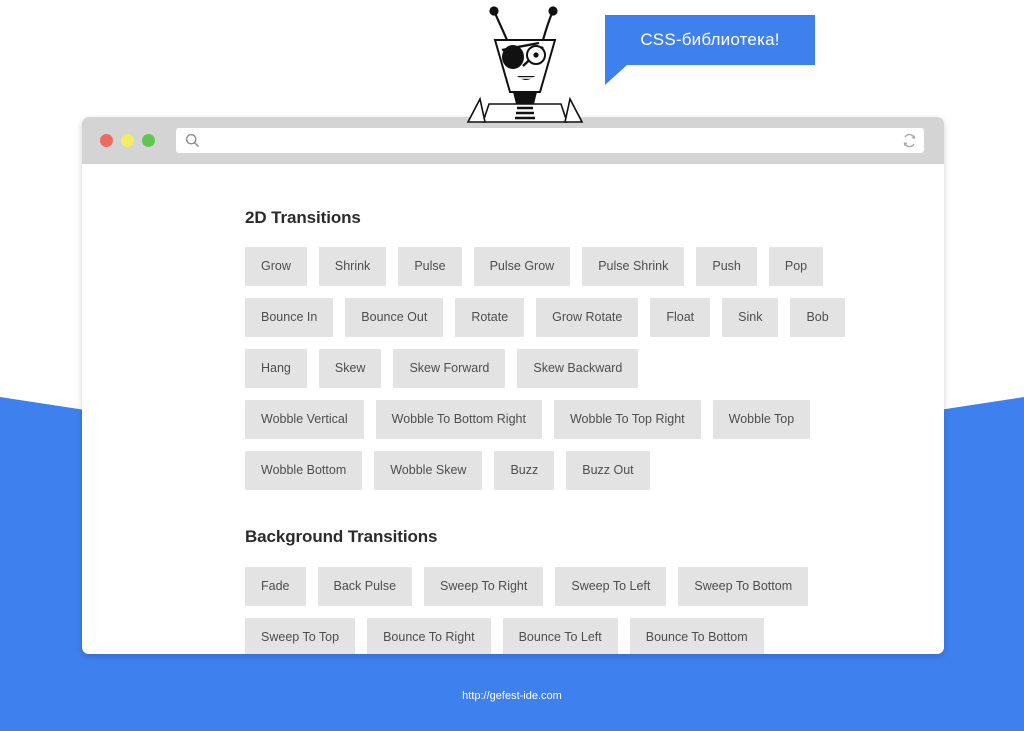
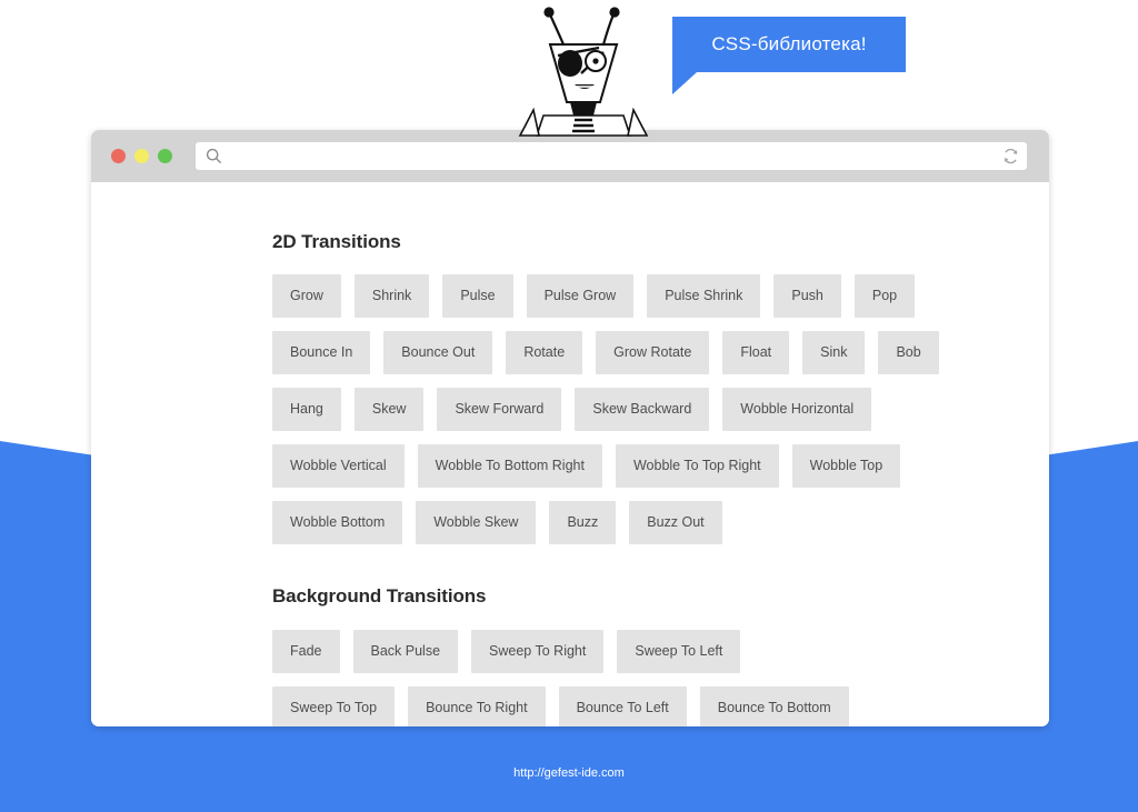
  CSS-библиотека!
  2D Transitions
  Grow
  Shrink
  Pulse
  Pulse Grow
  Pulse Shrink
  Push
  Pop
  Bounce In
  Bounce Out
  Rotate
  Grow Rotate
  Float
  Sink
  Bob
  Hang
  Skew
  Skew Forward
  Skew Backward
+ Wobble Horizontal
  Wobble Vertical
  Wobble To Bottom Right
  Wobble To Top Right
  Wobble Top
  Wobble Bottom
  Wobble Skew
  Buzz
  Buzz Out
  Background Transitions
  Fade
  Back Pulse
  Sweep To Right
  Sweep To Left
- Sweep To Bottom
  Sweep To Top
  Bounce To Right
  Bounce To Left
  Bounce To Bottom
  http://gefest-ide.com
